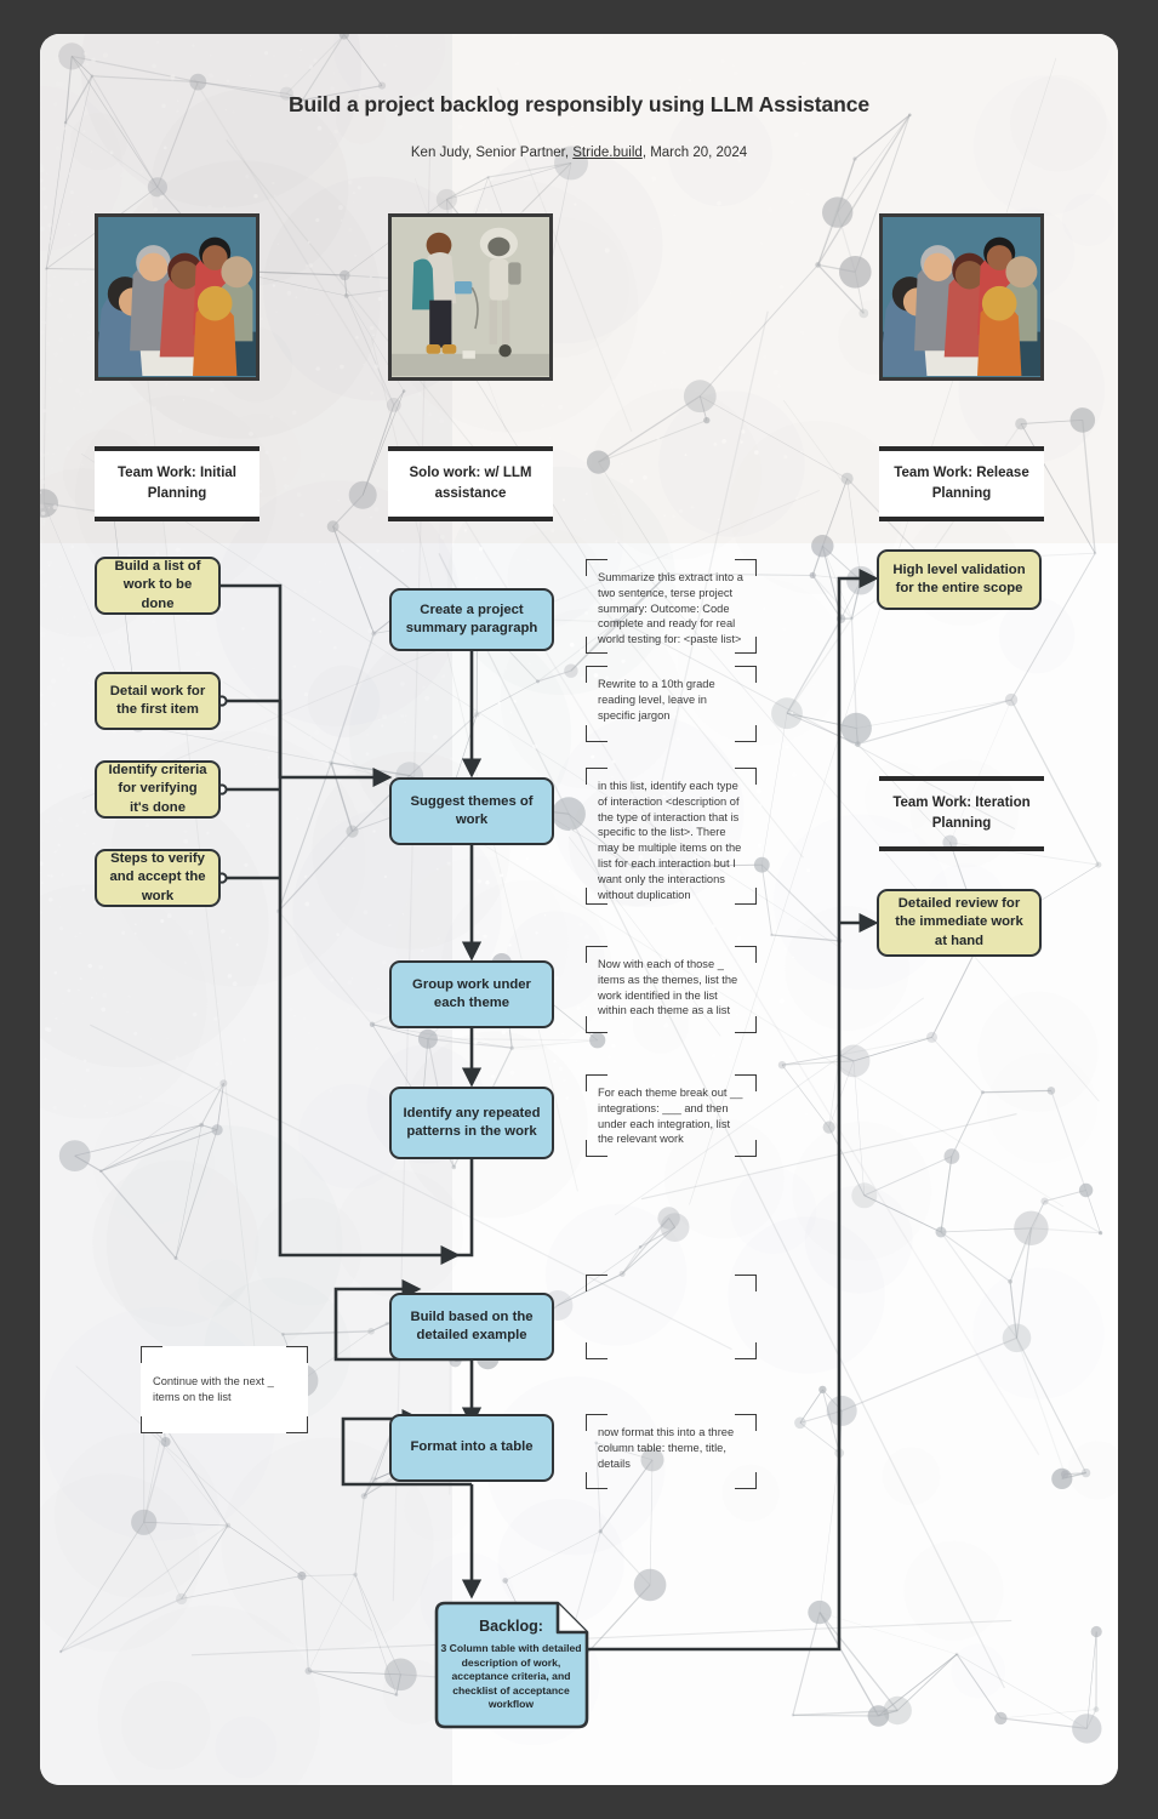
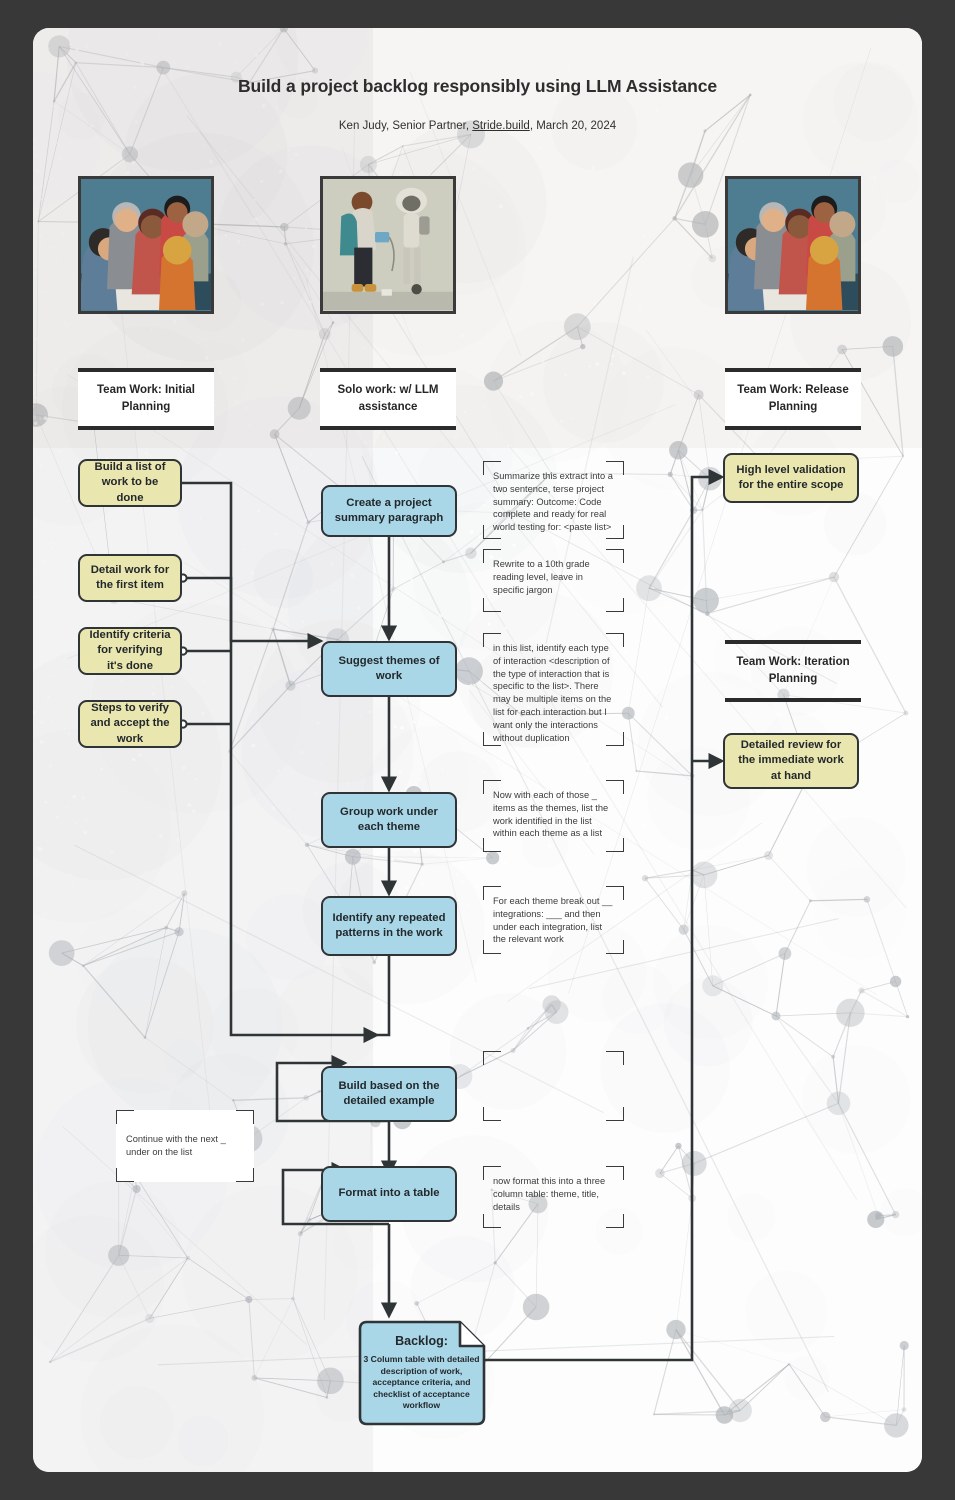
  Build a project backlog responsibly using LLM Assistance
  Ken Judy, Senior Partner, Stride.build, March 20, 2024
  Team Work: Initial Planning
  Solo work: w/ LLM assistance
  Team Work: Release Planning
  Team Work: Iteration Planning
  Build a list of work to be done
  Detail work for the first item
  Identify criteria for verifying it's done
  Steps to verify and accept the work
  Create a project summary paragraph
  Suggest themes of work
  Group work under each theme
  Identify any repeated patterns in the work
  Build based on the detailed example
  Format into a table
  Summarize this extract into a two sentence, terse project summary: Outcome: Code complete and ready for real world testing for: <paste list>
  Rewrite to a 10th grade reading level, leave in specific jargon
  in this list, identify each type of interaction <description of the type of interaction that is specific to the list>. There may be multiple items on the list for each interaction but I want only the interactions without duplication
  Now with each of those _ items as the themes, list the work identified in the list within each theme as a list
  For each theme break out __ integrations: ___ and then under each integration, list the relevant work
  now format this into a three column table: theme, title, details
- Continue with the next _ items on the list
+ Continue with the next _ under on the list
  High level validation for the entire scope
  Detailed review for the immediate work at hand
  Backlog:
  3 Column table with detailed description of work, acceptance criteria, and checklist of acceptance workflow
